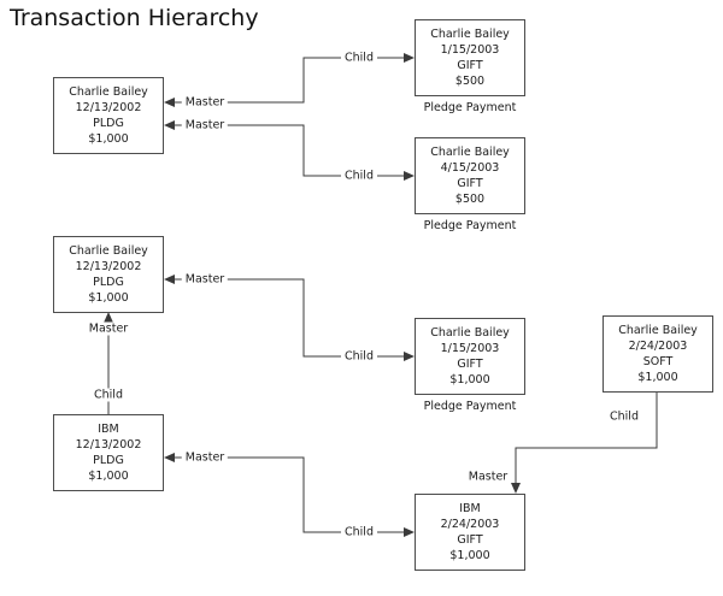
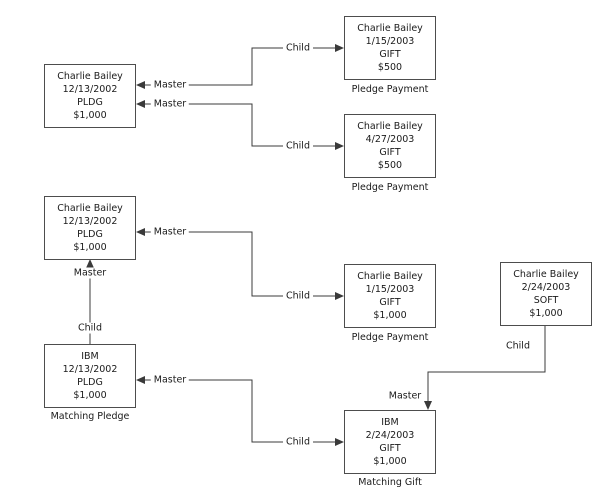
- Transaction Hierarchy
  Charlie Bailey
  12/13/2002
  PLDG
  $1,000
  Charlie Bailey
  1/15/2003
  GIFT
  $500
  Pledge Payment
  Charlie Bailey
- 4/15/2003
+ 4/27/2003
  GIFT
  $500
  Pledge Payment
  Charlie Bailey
  12/13/2002
  PLDG
  $1,000
  Charlie Bailey
  1/15/2003
  GIFT
  $1,000
  Pledge Payment
  Charlie Bailey
  2/24/2003
  SOFT
  $1,000
  IBM
  12/13/2002
  PLDG
  $1,000
+ Matching Pledge
  IBM
  2/24/2003
  GIFT
  $1,000
+ Matching Gift
  Master
  Master
  Master
  Master
  Master
  Master
  Child
  Child
  Child
  Child
  Child
  Child
